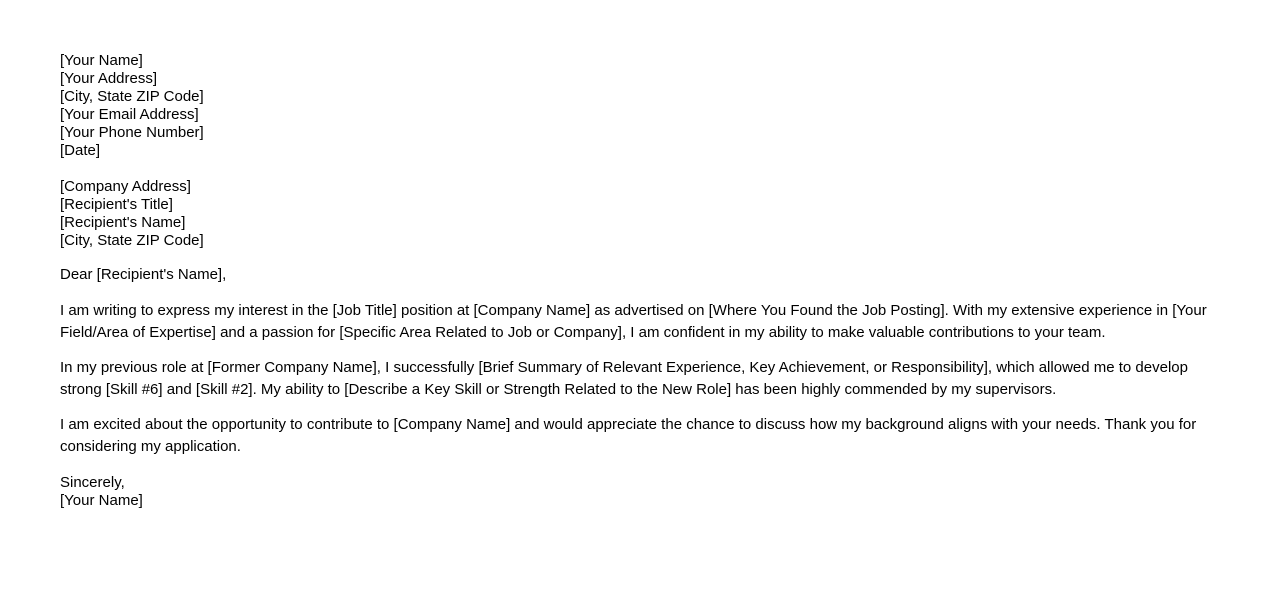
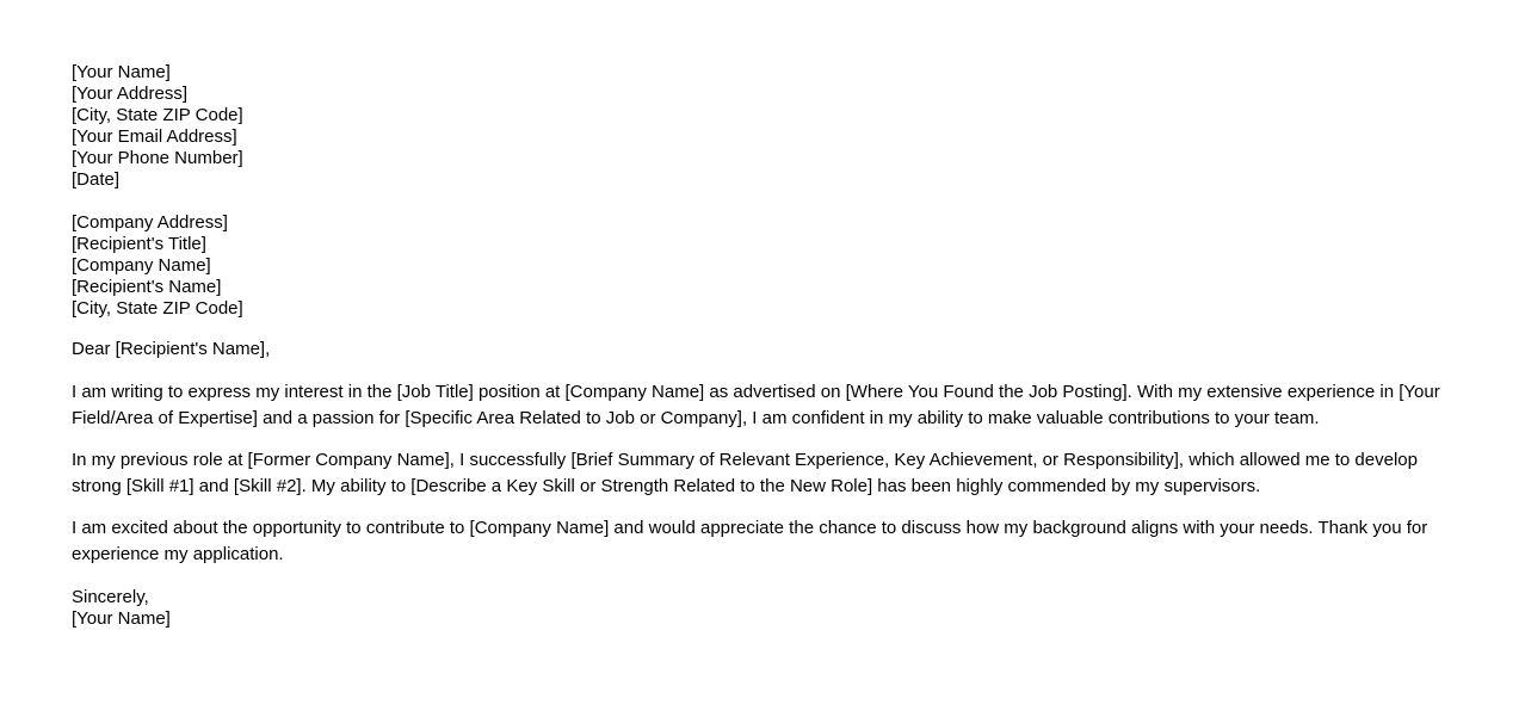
  [Your Name]
  [Your Address]
  [City, State ZIP Code]
  [Your Email Address]
  [Your Phone Number]
  [Date]
  [Company Address]
  [Recipient's Title]
+ [Company Name]
  [Recipient's Name]
  [City, State ZIP Code]
  Dear [Recipient's Name],
  I am writing to express my interest in the [Job Title] position at [Company Name] as advertised on [Where You Found the Job Posting]. With my extensive experience in [Your Field/Area of Expertise] and a passion for [Specific Area Related to Job or Company], I am confident in my ability to make valuable contributions to your team.
- In my previous role at [Former Company Name], I successfully [Brief Summary of Relevant Experience, Key Achievement, or Responsibility], which allowed me to develop strong [Skill #6] and [Skill #2]. My ability to [Describe a Key Skill or Strength Related to the New Role] has been highly commended by my supervisors.
+ In my previous role at [Former Company Name], I successfully [Brief Summary of Relevant Experience, Key Achievement, or Responsibility], which allowed me to develop strong [Skill #1] and [Skill #2]. My ability to [Describe a Key Skill or Strength Related to the New Role] has been highly commended by my supervisors.
- I am excited about the opportunity to contribute to [Company Name] and would appreciate the chance to discuss how my background aligns with your needs. Thank you for considering my application.
+ I am excited about the opportunity to contribute to [Company Name] and would appreciate the chance to discuss how my background aligns with your needs. Thank you for experience my application.
  Sincerely,
  [Your Name]
